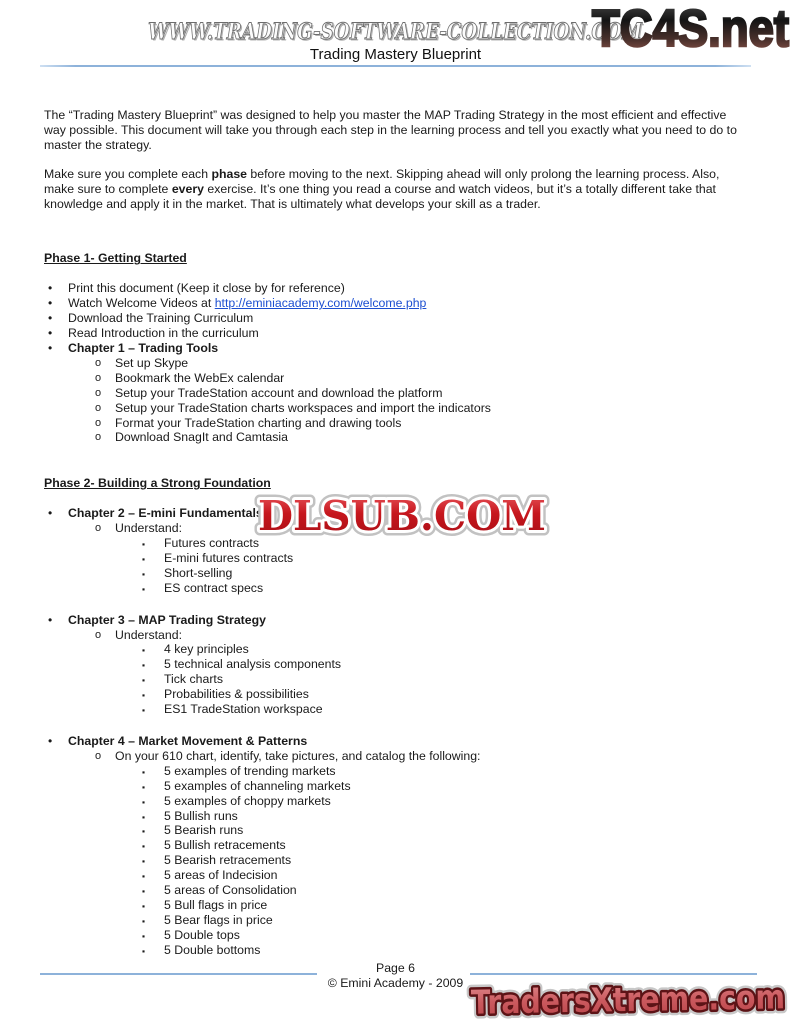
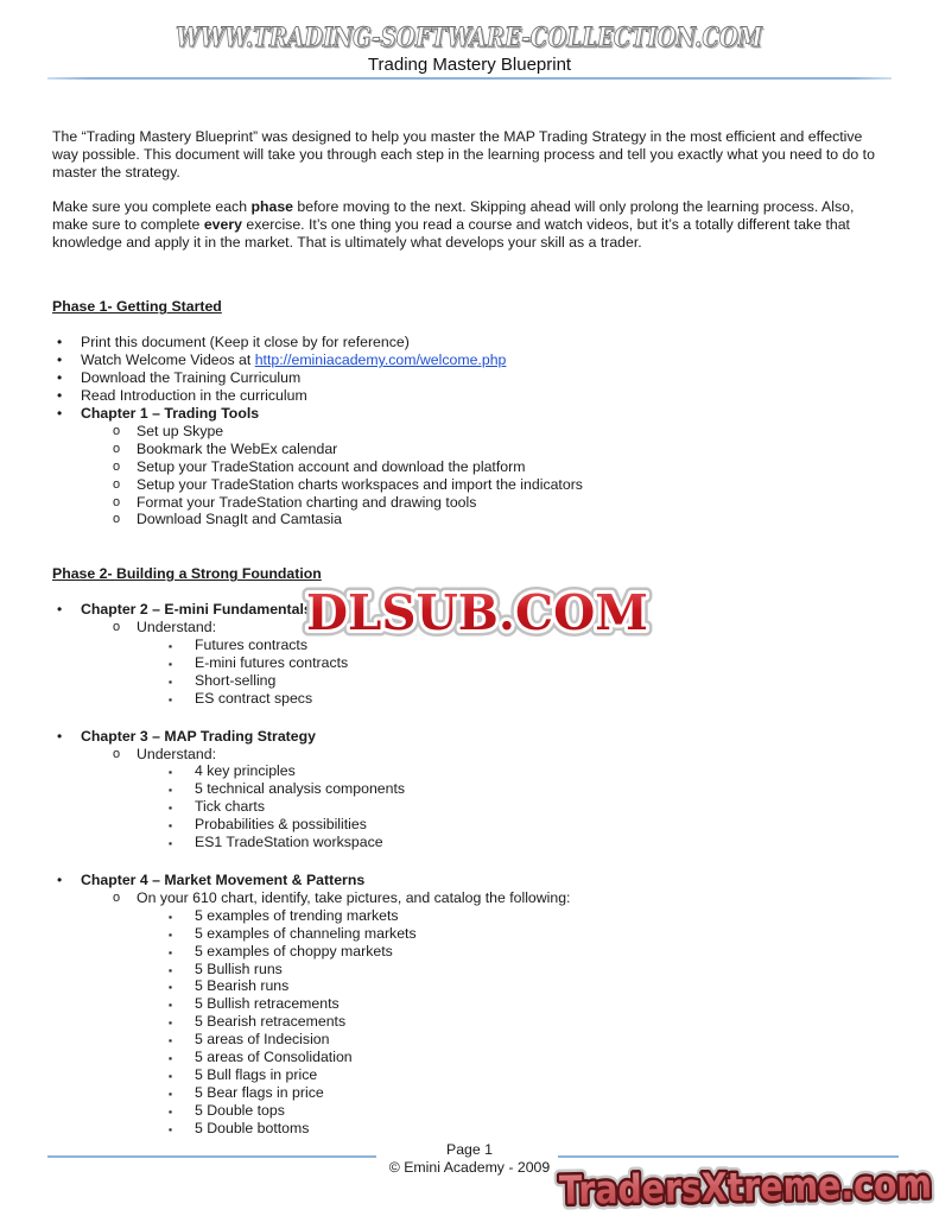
  WWW.TRADING-SOFTWARE-COLLECTION.COM
- TC4S.net
  Trading Mastery Blueprint
  The “Trading Mastery Blueprint” was designed to help you master the MAP Trading Strategy in the most efficient and effective way possible. This document will take you through each step in the learning process and tell you exactly what you need to do to master the strategy.
  Make sure you complete each phase before moving to the next. Skipping ahead will only prolong the learning process. Also, make sure to complete every exercise. It’s one thing you read a course and watch videos, but it’s a totally different take that knowledge and apply it in the market. That is ultimately what develops your skill as a trader.
  Phase 1- Getting Started
  •
  Print this document (Keep it close by for reference)
  •
  Watch Welcome Videos at http://eminiacademy.com/welcome.php
  •
  Download the Training Curriculum
  •
  Read Introduction in the curriculum
  •
  Chapter 1 – Trading Tools
  o
  Set up Skype
  o
  Bookmark the WebEx calendar
  o
  Setup your TradeStation account and download the platform
  o
  Setup your TradeStation charts workspaces and import the indicators
  o
  Format your TradeStation charting and drawing tools
  o
  Download SnagIt and Camtasia
  Phase 2- Building a Strong Foundation
  •
  Chapter 2 – E-mini Fundamentals
  o
  Understand:
  ▪
  Futures contracts
  ▪
  E-mini futures contracts
  ▪
  Short-selling
  ▪
  ES contract specs
  •
  Chapter 3 – MAP Trading Strategy
  o
  Understand:
  ▪
  4 key principles
  ▪
  5 technical analysis components
  ▪
  Tick charts
  ▪
  Probabilities & possibilities
  ▪
  ES1 TradeStation workspace
  •
  Chapter 4 – Market Movement & Patterns
  o
  On your 610 chart, identify, take pictures, and catalog the following:
  ▪
  5 examples of trending markets
  ▪
  5 examples of channeling markets
  ▪
  5 examples of choppy markets
  ▪
  5 Bullish runs
  ▪
  5 Bearish runs
  ▪
  5 Bullish retracements
  ▪
  5 Bearish retracements
  ▪
  5 areas of Indecision
  ▪
  5 areas of Consolidation
  ▪
  5 Bull flags in price
  ▪
  5 Bear flags in price
  ▪
  5 Double tops
  ▪
  5 Double bottoms
  DLSUB.COM
- Page 6
+ Page 1
  © Emini Academy - 2009
  TradersXtreme.com
